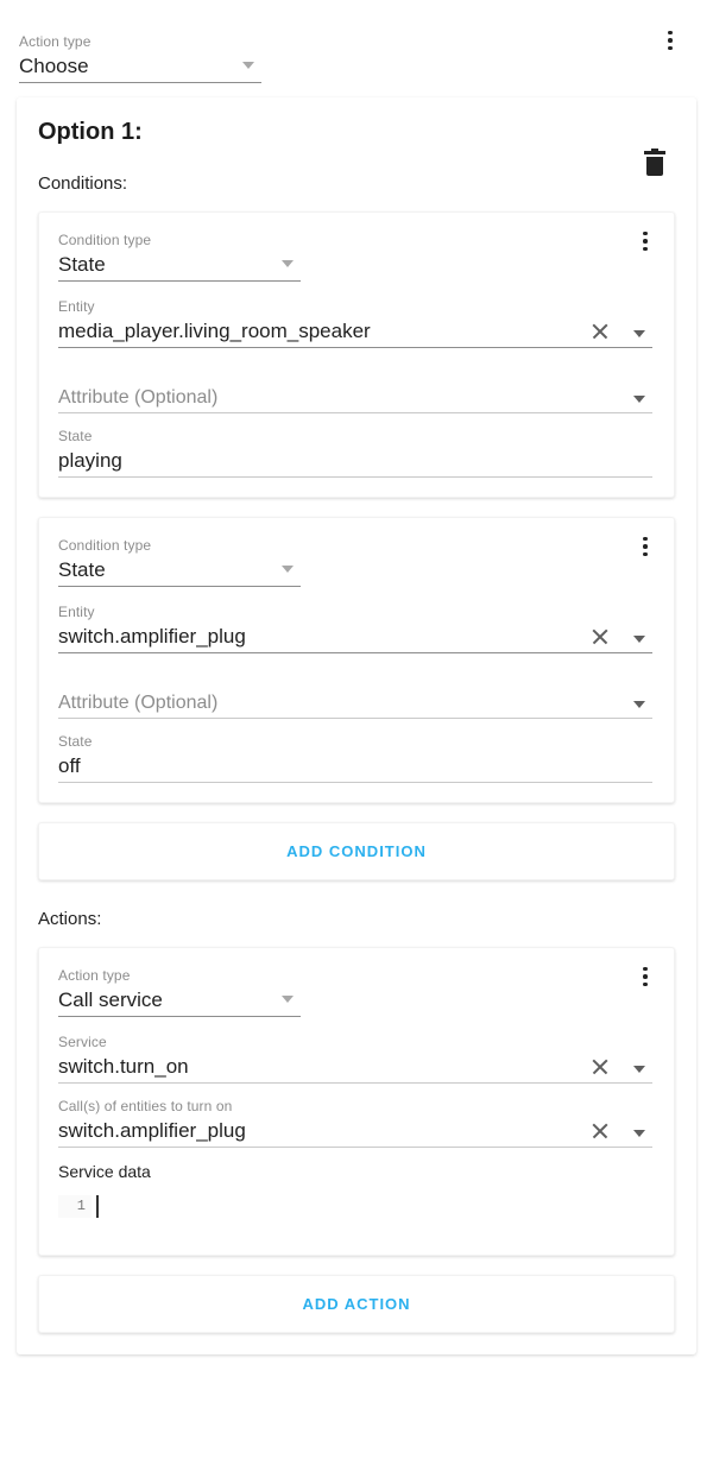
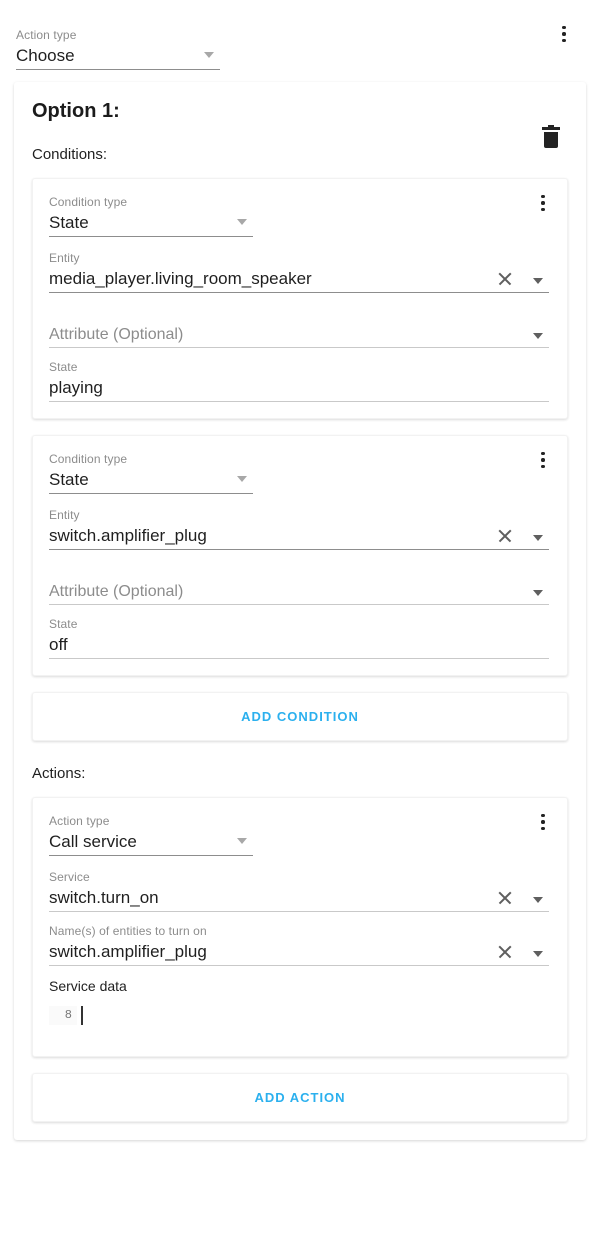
  Action type
  Choose
  Option 1:
  Conditions:
  Condition type
  State
  Entity
  media_player.living_room_speaker
  Attribute (Optional)
  State
  playing
  Condition type
  State
  Entity
  switch.amplifier_plug
  Attribute (Optional)
  State
  off
  ADD CONDITION
  Actions:
  Action type
  Call service
  Service
  switch.turn_on
- Call(s) of entities to turn on
+ Name(s) of entities to turn on
  switch.amplifier_plug
  Service data
- 1
+ 8
  ADD ACTION
